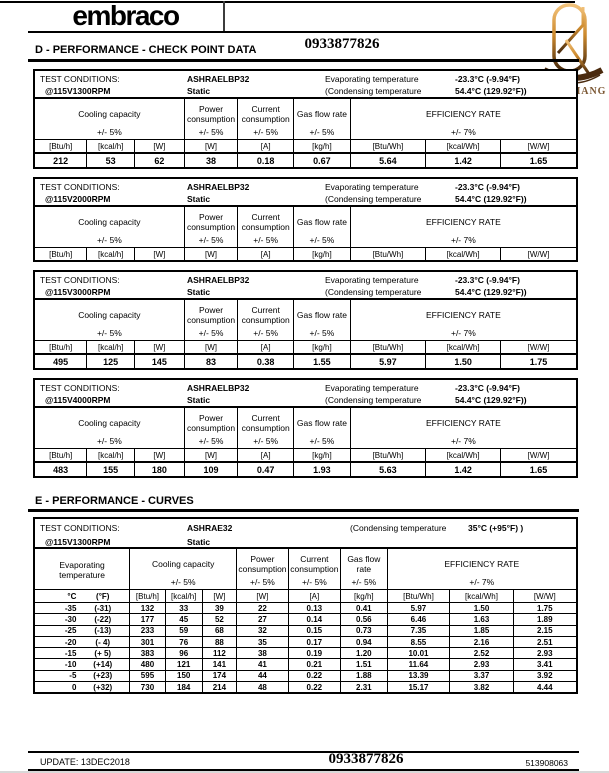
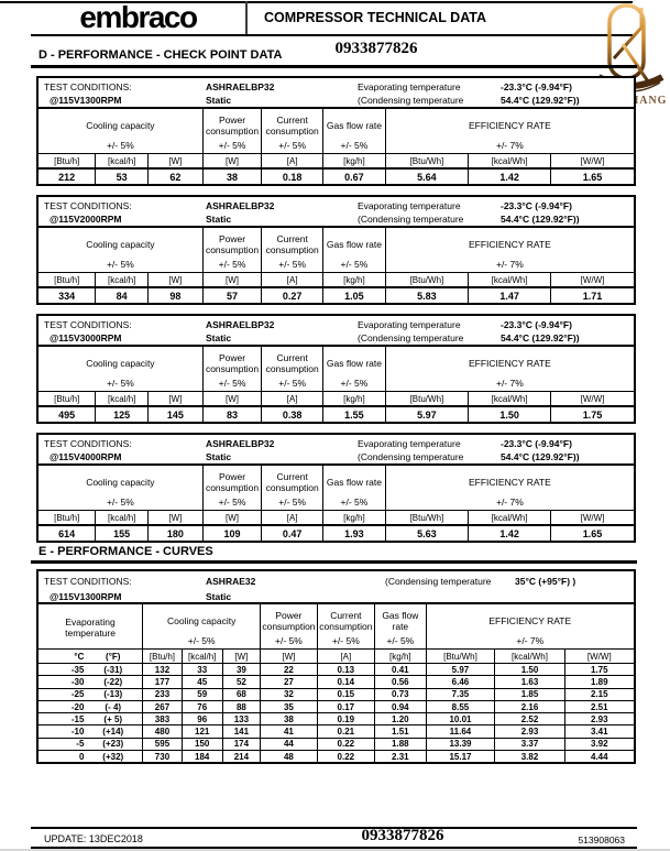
  embraco
+ COMPRESSOR TECHNICAL DATA
  0933877826
  D - PERFORMANCE - CHECK POINT DATA
  TEST CONDITIONS:
  @115V1300RPM
  ASHRAELBP32
  Static
  Evaporating temperature
  -23.3°C (-9.94°F)
  (Condensing temperature
  54.4°C (129.92°F))
  Cooling capacity
  +/- 5%
  Power consumption
  +/- 5%
  Current consumption
  +/- 5%
  Gas flow rate
  +/- 5%
  EFFICIENCY RATE
  +/- 7%
  [Btu/h]
  [kcal/h]
  [W]
  [W]
  [A]
  [kg/h]
  [Btu/Wh]
  [kcal/Wh]
  [W/W]
  212
  53
  62
  38
  0.18
  0.67
  5.64
  1.42
  1.65
  TEST CONDITIONS:
  @115V2000RPM
  ASHRAELBP32
  Static
  Evaporating temperature
  -23.3°C (-9.94°F)
  (Condensing temperature
  54.4°C (129.92°F))
  Cooling capacity
  +/- 5%
  Power consumption
  +/- 5%
  Current consumption
  +/- 5%
  Gas flow rate
  +/- 5%
  EFFICIENCY RATE
  +/- 7%
  [Btu/h]
  [kcal/h]
  [W]
  [W]
  [A]
  [kg/h]
  [Btu/Wh]
  [kcal/Wh]
  [W/W]
+ 334
+ 84
+ 98
+ 57
+ 0.27
+ 1.05
+ 5.83
+ 1.47
+ 1.71
  TEST CONDITIONS:
  @115V3000RPM
  ASHRAELBP32
  Static
  Evaporating temperature
  -23.3°C (-9.94°F)
  (Condensing temperature
  54.4°C (129.92°F))
  Cooling capacity
  +/- 5%
  Power consumption
  +/- 5%
  Current consumption
  +/- 5%
  Gas flow rate
  +/- 5%
  EFFICIENCY RATE
  +/- 7%
  [Btu/h]
  [kcal/h]
  [W]
  [W]
  [A]
  [kg/h]
  [Btu/Wh]
  [kcal/Wh]
  [W/W]
  495
  125
  145
  83
  0.38
  1.55
  5.97
  1.50
  1.75
  TEST CONDITIONS:
  @115V4000RPM
  ASHRAELBP32
  Static
  Evaporating temperature
  -23.3°C (-9.94°F)
  (Condensing temperature
  54.4°C (129.92°F))
  Cooling capacity
  +/- 5%
  Power consumption
  +/- 5%
  Current consumption
  +/- 5%
  Gas flow rate
  +/- 5%
  EFFICIENCY RATE
  +/- 7%
  [Btu/h]
  [kcal/h]
  [W]
  [W]
  [A]
  [kg/h]
  [Btu/Wh]
  [kcal/Wh]
  [W/W]
- 483
+ 614
  155
  180
  109
  0.47
  1.93
  5.63
  1.42
  1.65
  E - PERFORMANCE - CURVES
  TEST CONDITIONS:
  @115V1300RPM
  ASHRAE32
  Static
  (Condensing temperature
  35°C (+95°F) )
  Evaporating temperature
  Cooling capacity
  +/- 5%
  Power consumption
  +/- 5%
  Current consumption
  +/- 5%
  Gas flow rate
  +/- 5%
  EFFICIENCY RATE
  +/- 7%
  °C
  (°F)
  [Btu/h]
  [kcal/h]
  [W]
  [W]
  [A]
  [kg/h]
  [Btu/Wh]
  [kcal/Wh]
  [W/W]
  -35
  (-31)
  132
  33
  39
  22
  0.13
  0.41
  5.97
  1.50
  1.75
  -30
  (-22)
  177
  45
  52
  27
  0.14
  0.56
  6.46
  1.63
  1.89
  -25
  (-13)
  233
  59
  68
  32
  0.15
  0.73
  7.35
  1.85
  2.15
  -20
  (- 4)
- 301
+ 267
  76
  88
  35
  0.17
  0.94
  8.55
  2.16
  2.51
  -15
  (+ 5)
  383
  96
- 112
+ 133
  38
  0.19
  1.20
  10.01
  2.52
  2.93
  -10
  (+14)
  480
  121
  141
  41
  0.21
  1.51
  11.64
  2.93
  3.41
  -5
  (+23)
  595
  150
  174
  44
  0.22
  1.88
  13.39
  3.37
  3.92
  0
  (+32)
  730
  184
  214
  48
  0.22
  2.31
  15.17
  3.82
  4.44
  UPDATE: 13DEC2018
  0933877826
  513908063
